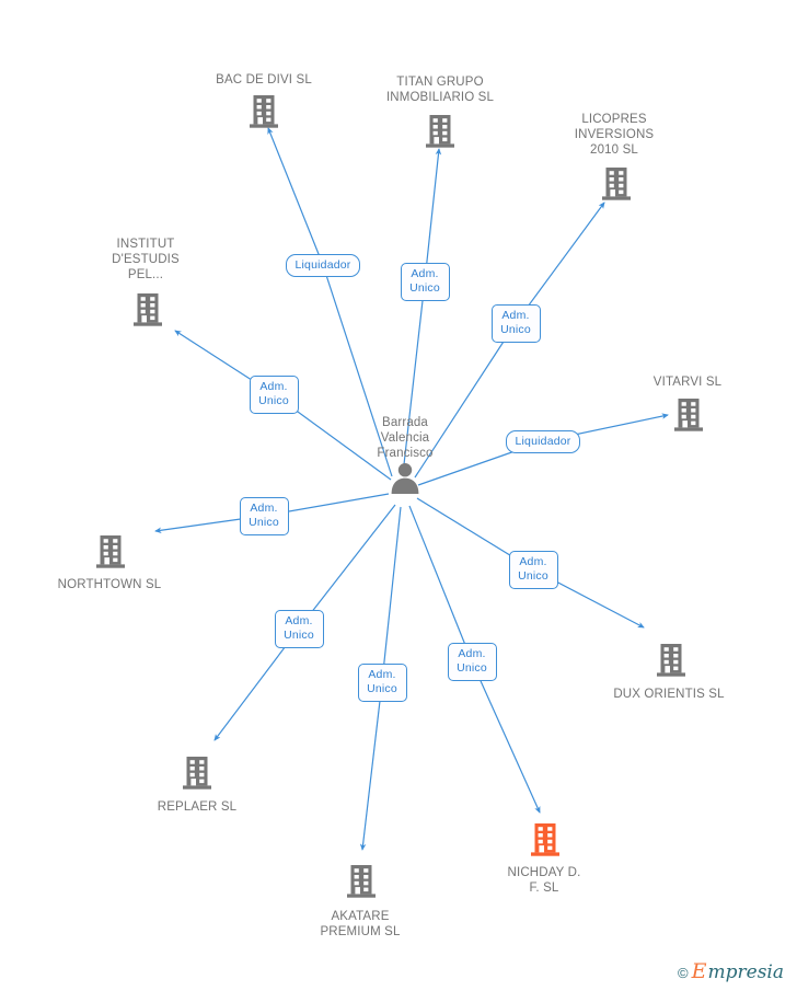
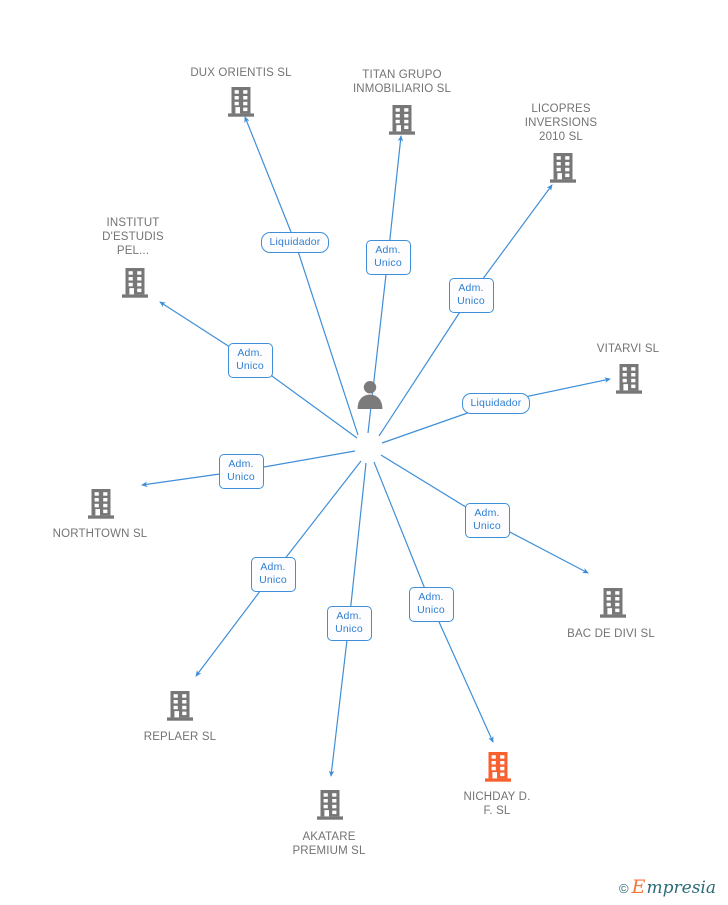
- Barrada
- Valencia
- Francisco
- BAC DE DIVI SL
+ DUX ORIENTIS SL
  TITAN GRUPO
  INMOBILIARIO SL
  LICOPRES
  INVERSIONS
  2010 SL
  INSTITUT
  D'ESTUDIS
  PEL...
  VITARVI SL
  NORTHTOWN SL
- DUX ORIENTIS SL
+ BAC DE DIVI SL
  REPLAER SL
  AKATARE
  PREMIUM SL
  NICHDAY D.
  F. SL
  Liquidador
  Adm.
  Unico
  Adm.
  Unico
  Adm.
  Unico
  Liquidador
  Adm.
  Unico
  Adm.
  Unico
  Adm.
  Unico
  Adm.
  Unico
  Adm.
  Unico
  ©
  E
  mpresia
